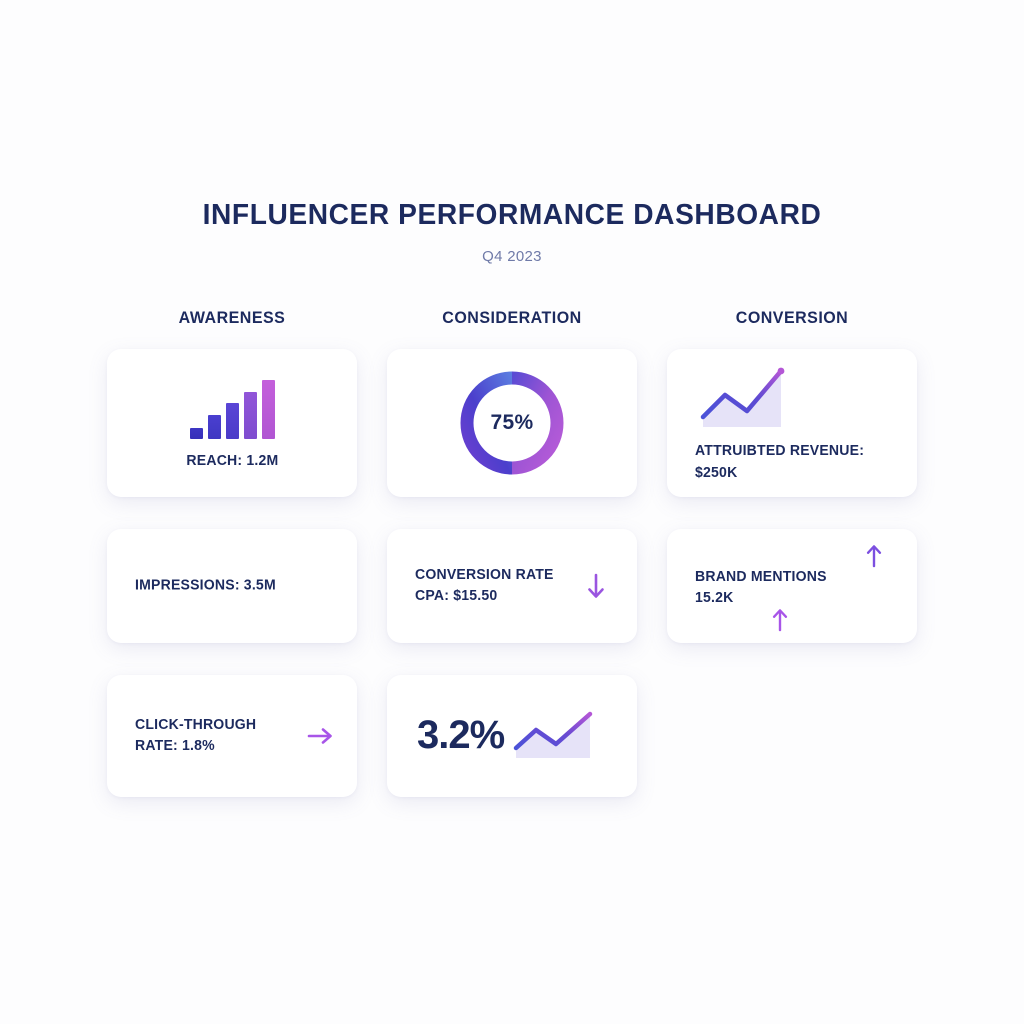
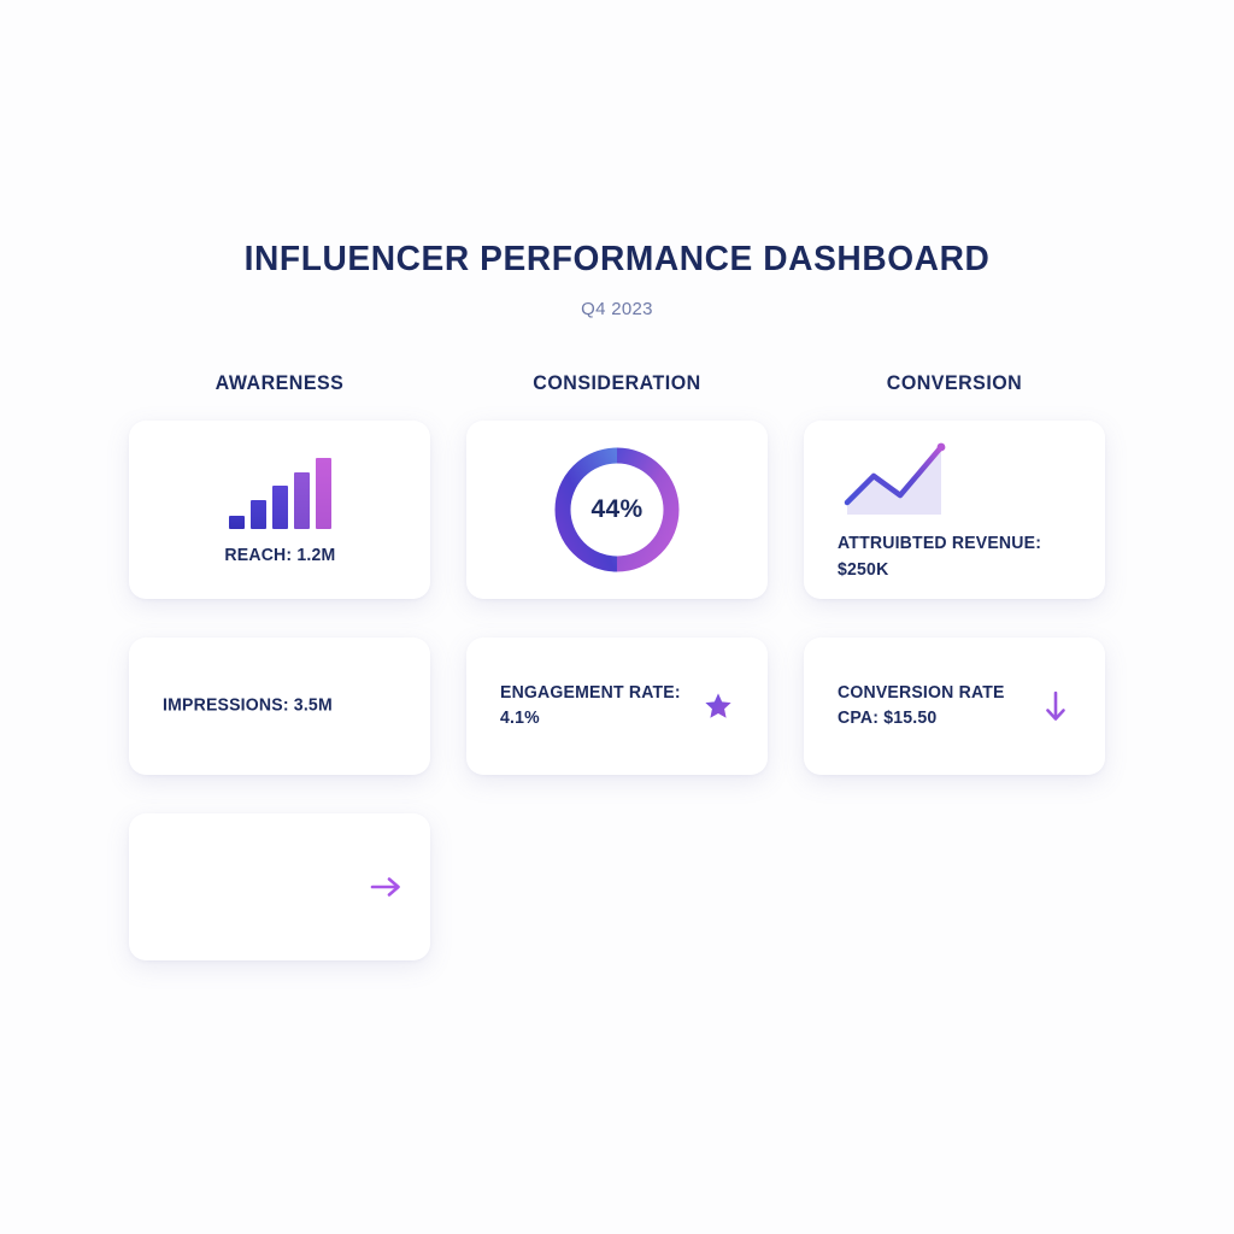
  INFLUENCER PERFORMANCE DASHBOARD
  Q4 2023
  AWARENESS
  CONSIDERATION
  CONVERSION
  REACH: 1.2M
- 75%
+ 44%
  ATTRUIBTED REVENUE: $250K
  IMPRESSIONS: 3.5M
+ ENGAGEMENT RATE: 4.1%
  CONVERSION RATE CPA: $15.50
- BRAND MENTIONS 15.2K
- CLICK-THROUGH RATE: 1.8%
- 3.2%
